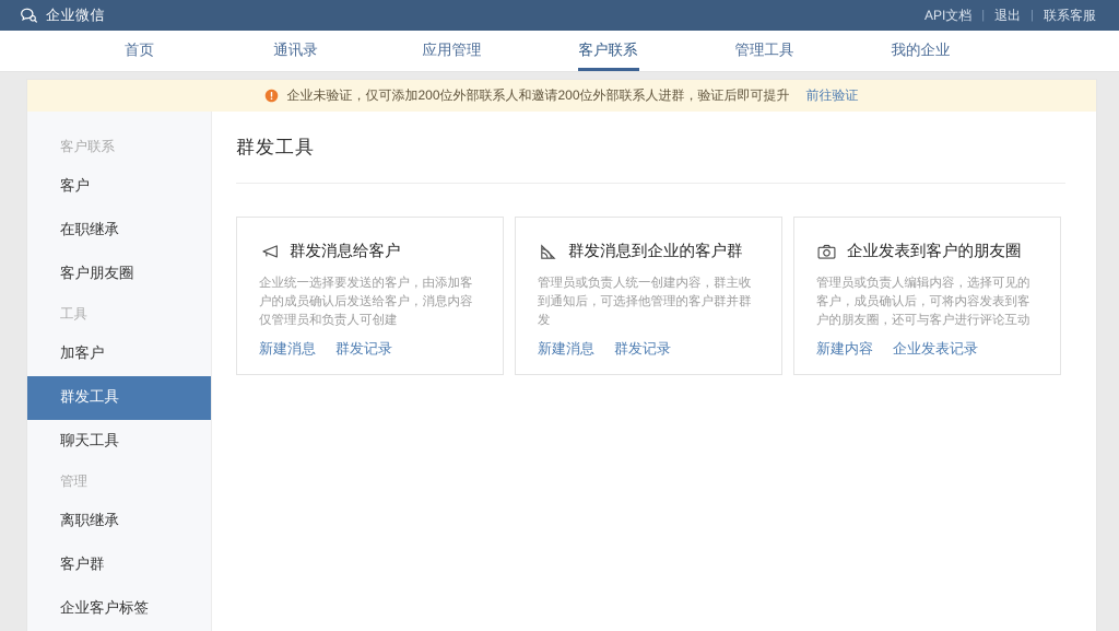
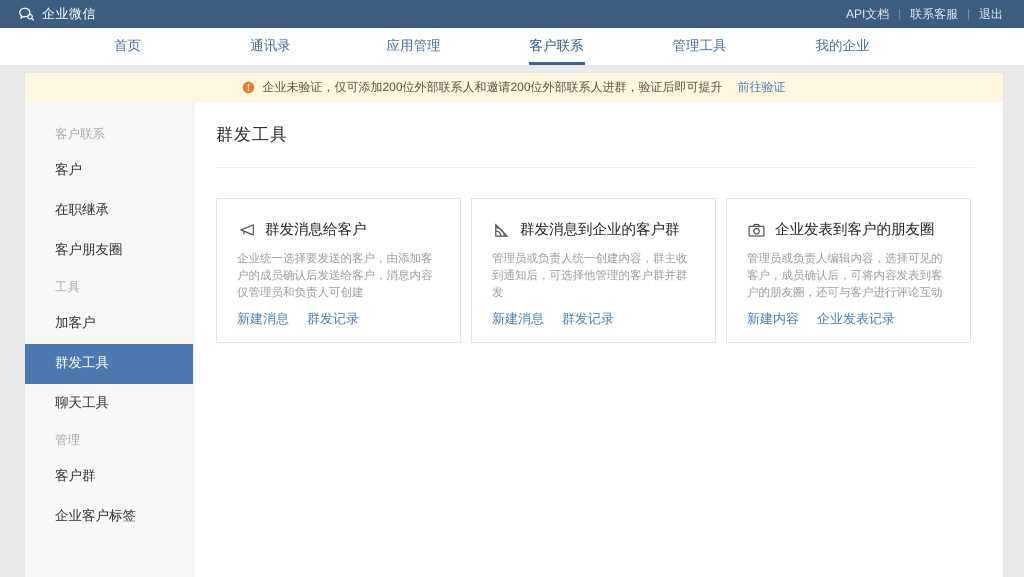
  企业微信
  API文档
  |
- 退出
+ 联系客服
  |
- 联系客服
+ 退出
  首页
  通讯录
  应用管理
  客户联系
  管理工具
  我的企业
  企业未验证，仅可添加200位外部联系人和邀请200位外部联系人进群，验证后即可提升
  前往验证
  客户联系
  客户
  在职继承
  客户朋友圈
  工具
  加客户
  群发工具
  聊天工具
  管理
- 离职继承
  客户群
  企业客户标签
  群发工具
  群发消息给客户
  企业统一选择要发送的客户，由添加客户的成员确认后发送给客户，消息内容仅管理员和负责人可创建
  新建消息
  群发记录
  群发消息到企业的客户群
  管理员或负责人统一创建内容，群主收到通知后，可选择他管理的客户群并群发
  新建消息
  群发记录
  企业发表到客户的朋友圈
  管理员或负责人编辑内容，选择可见的客户，成员确认后，可将内容发表到客户的朋友圈，还可与客户进行评论互动
  新建内容
  企业发表记录
